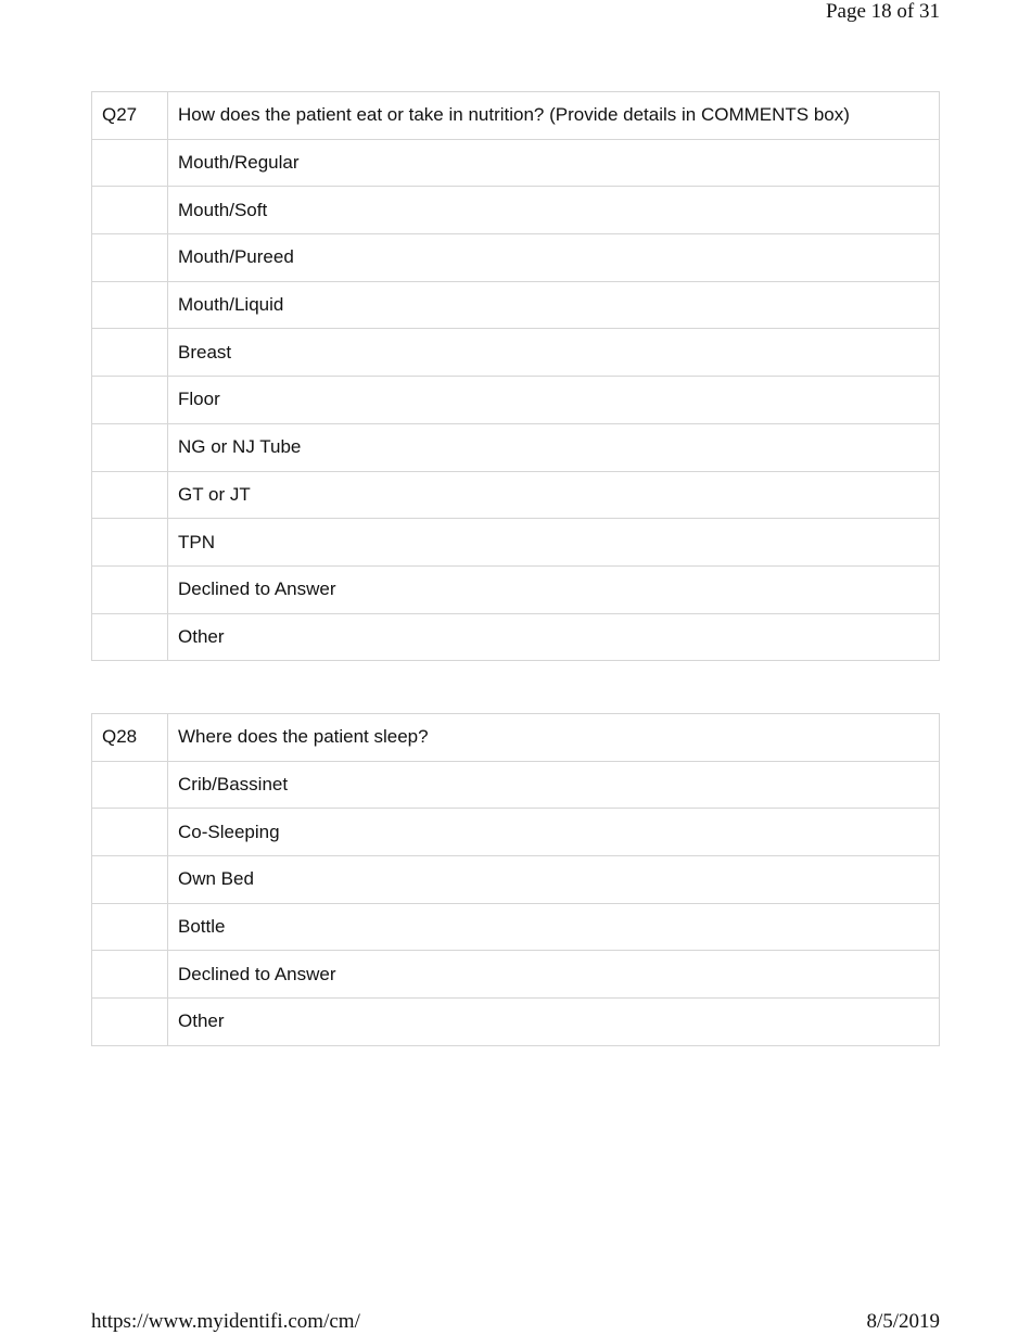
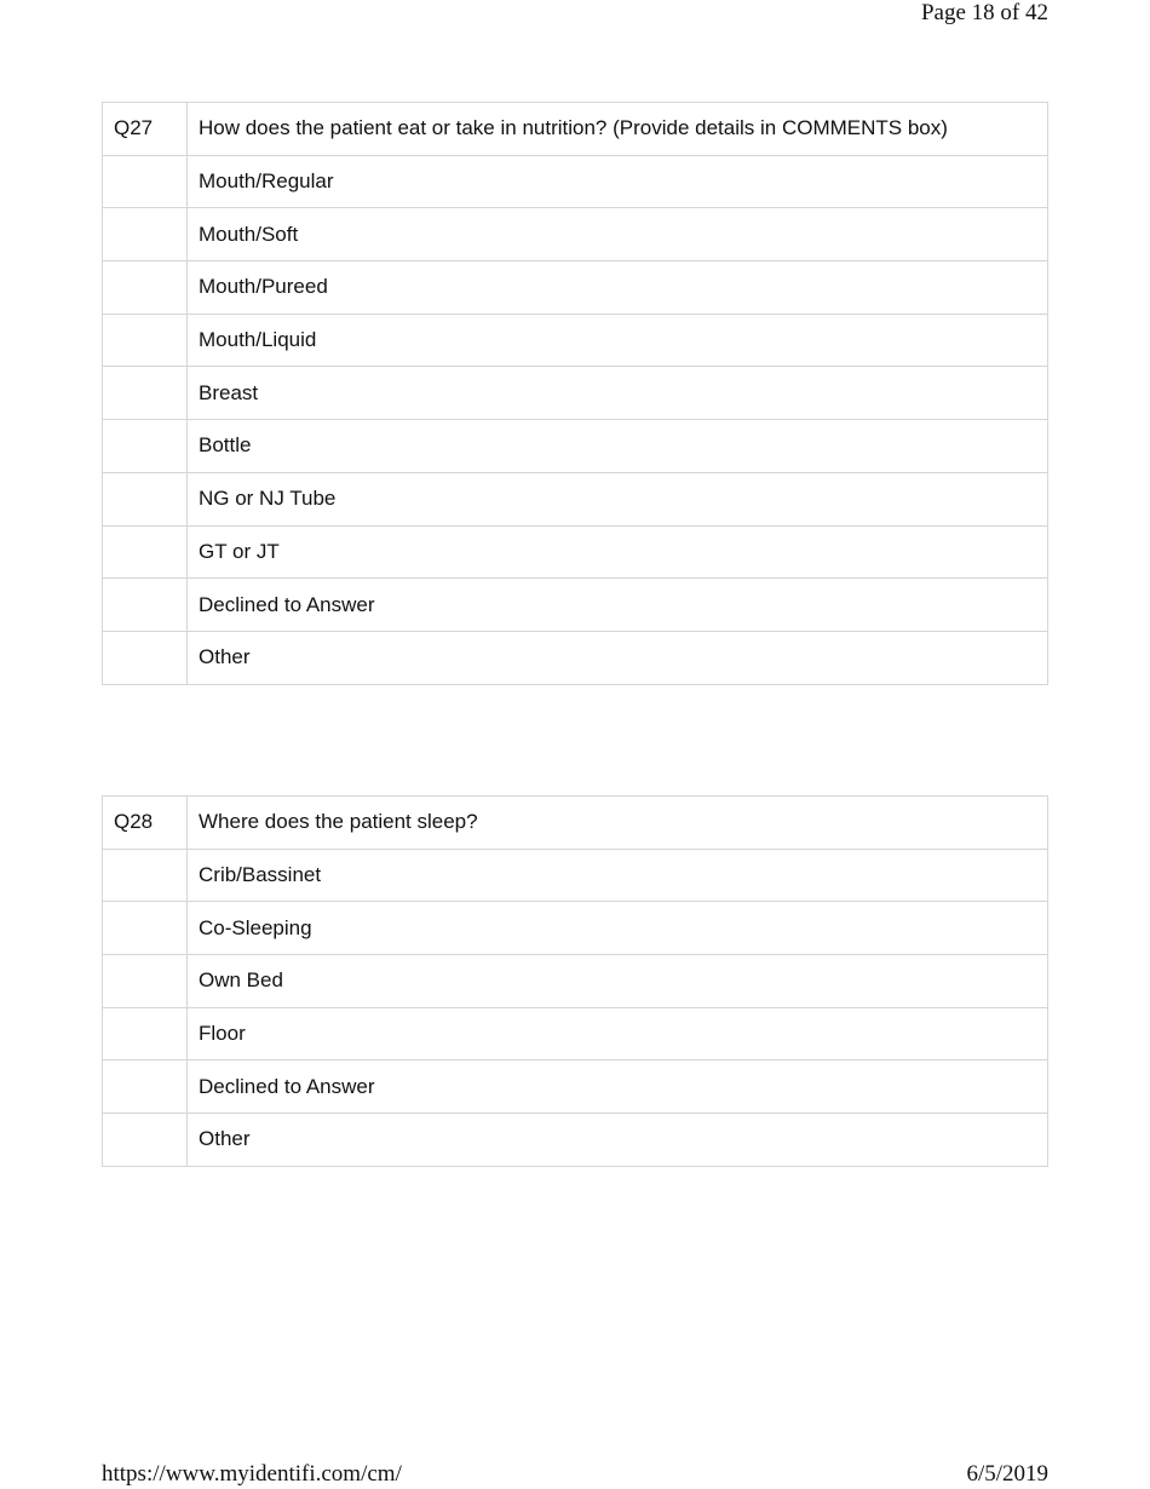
- Page 18 of 31
+ Page 18 of 42
  Q27	How does the patient eat or take in nutrition? (Provide details in COMMENTS box)
  	Mouth/Regular
  	Mouth/Soft
  	Mouth/Pureed
  	Mouth/Liquid
  	Breast
- 	Floor
+ 	Bottle
  	NG or NJ Tube
  	GT or JT
- 	TPN
  	Declined to Answer
  	Other
  Q28	Where does the patient sleep?
  	Crib/Bassinet
  	Co-Sleeping
  	Own Bed
- 	Bottle
+ 	Floor
  	Declined to Answer
  	Other
  https://www.myidentifi.com/cm/
- 8/5/2019
+ 6/5/2019
